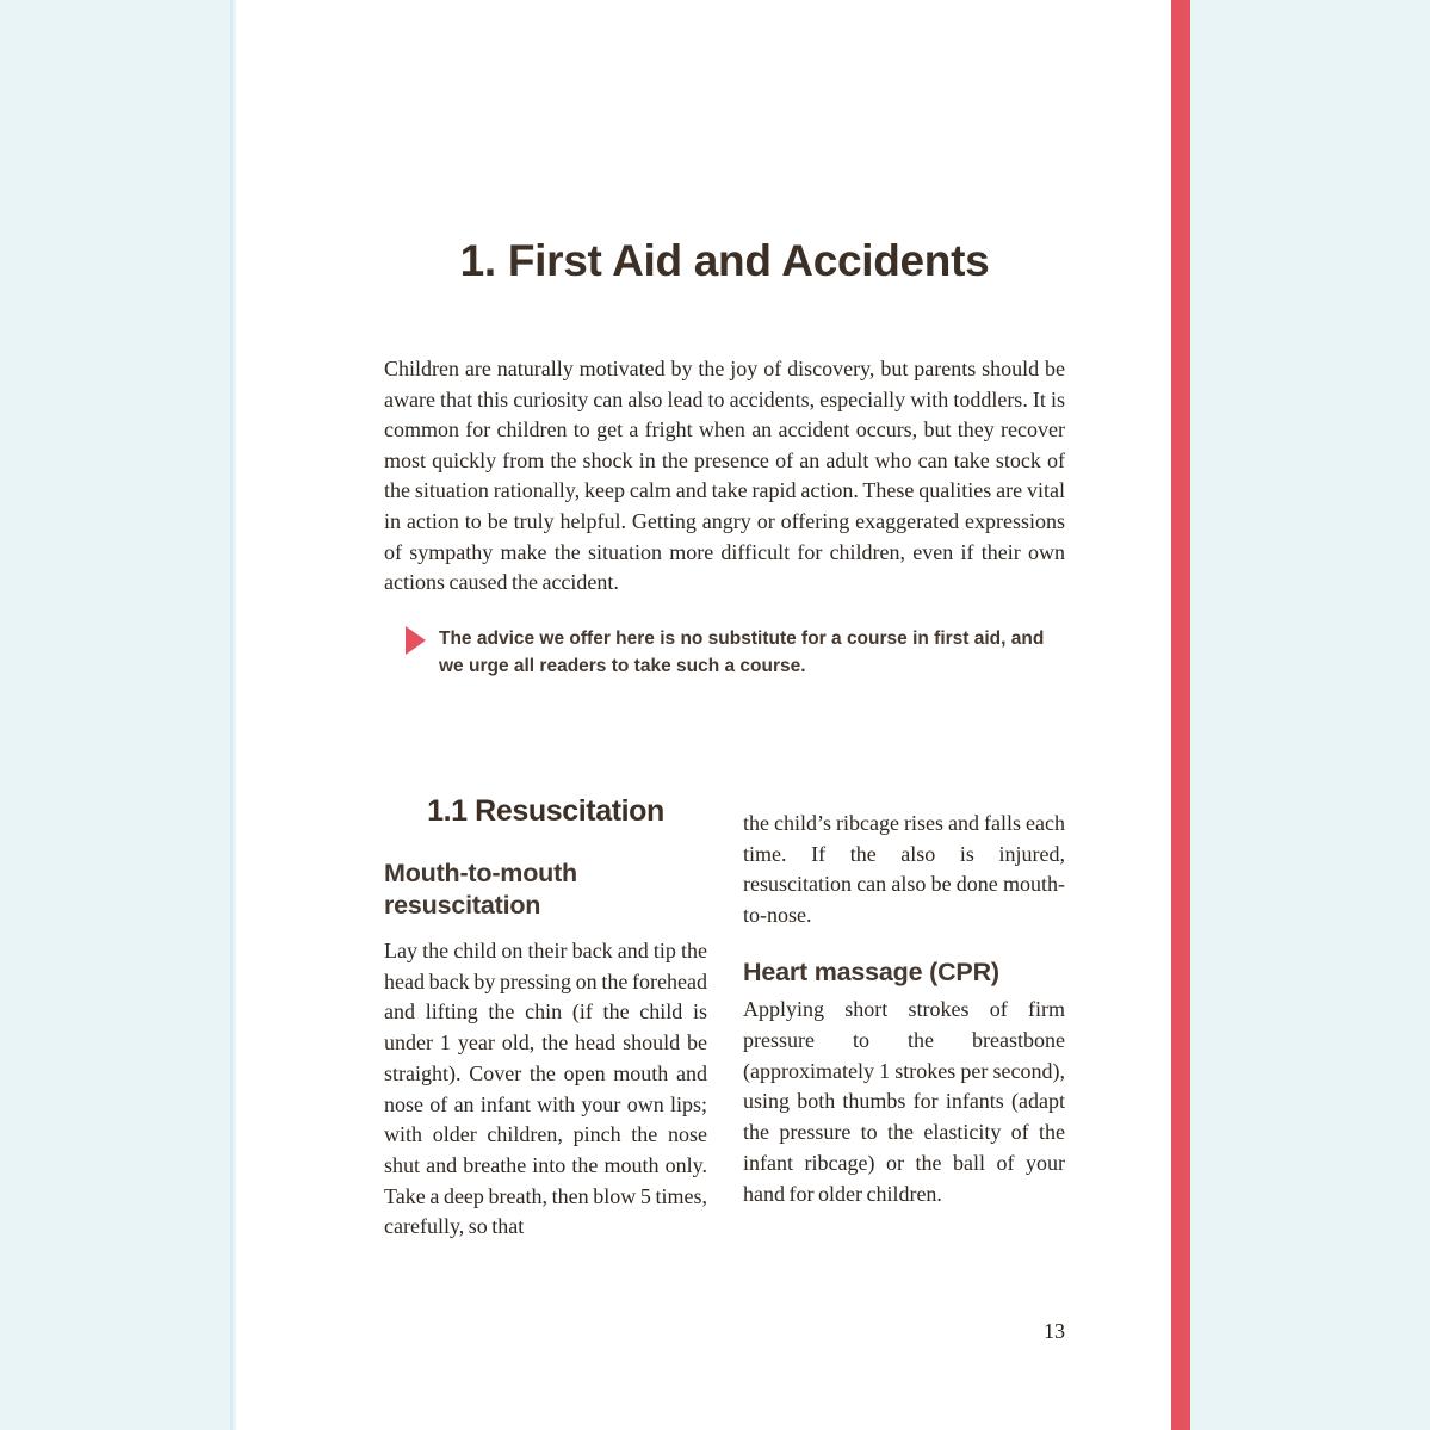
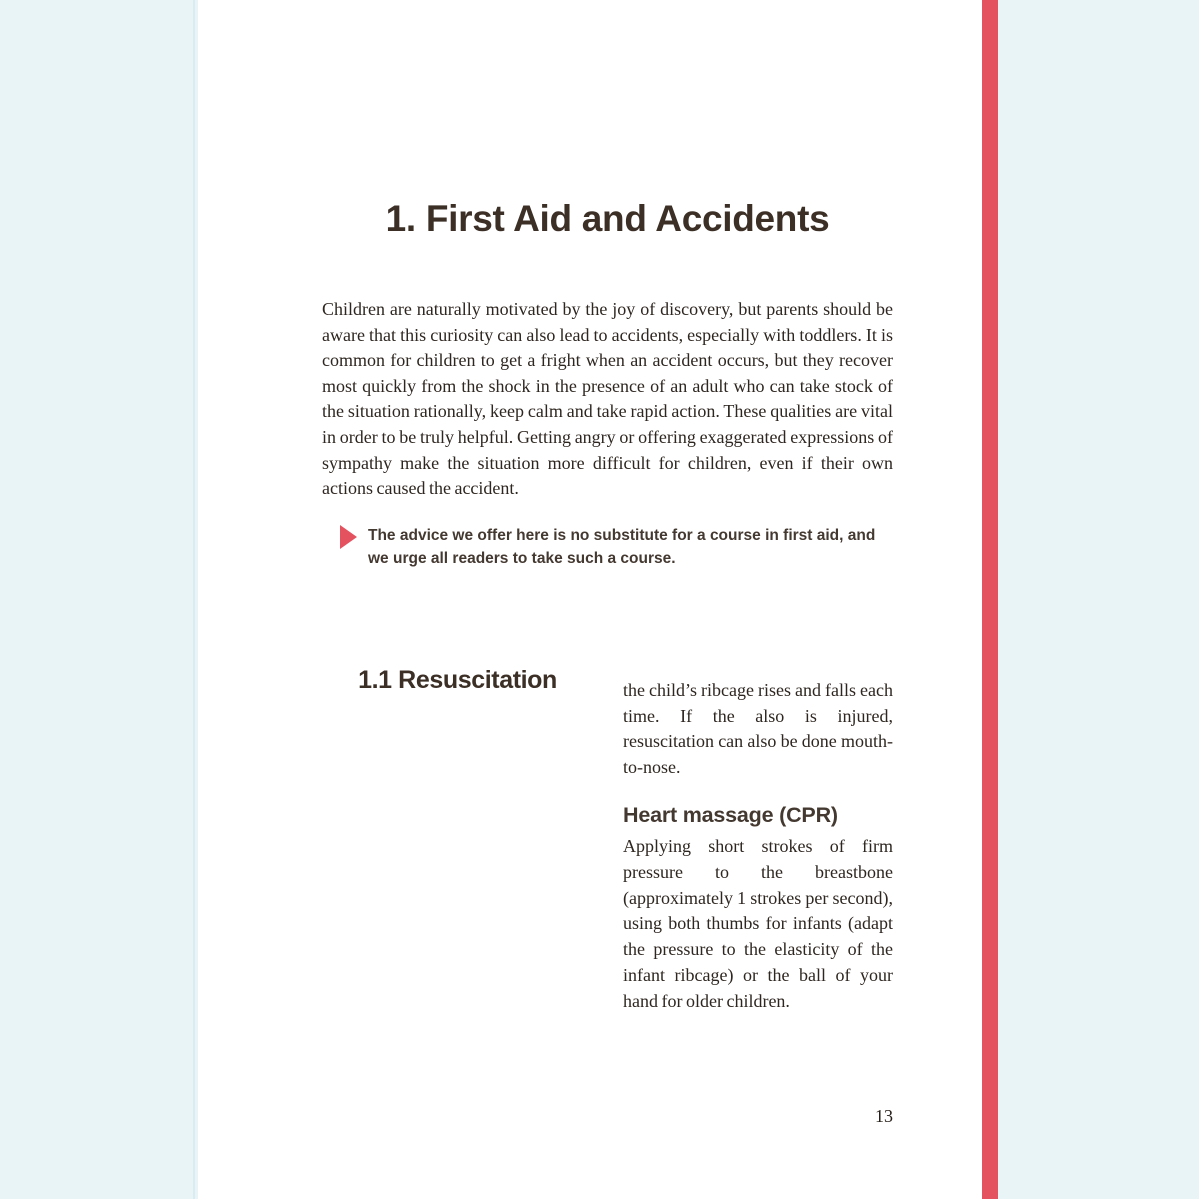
  1. First Aid and Accidents
- Children are naturally motivated by the joy of discovery, but parents should be aware that this curiosity can also lead to accidents, especially with toddlers. It is common for children to get a fright when an accident occurs, but they recover most quickly from the shock in the presence of an adult who can take stock of the situation rationally, keep calm and take rapid action. These qualities are vital in action to be truly helpful. Getting angry or offering exaggerated expressions of sympathy make the situation more difficult for children, even if their own actions caused the accident.
+ Children are naturally motivated by the joy of discovery, but parents should be aware that this curiosity can also lead to accidents, especially with toddlers. It is common for children to get a fright when an accident occurs, but they recover most quickly from the shock in the presence of an adult who can take stock of the situation rationally, keep calm and take rapid action. These qualities are vital in order to be truly helpful. Getting angry or offering exaggerated expressions of sympathy make the situation more difficult for children, even if their own actions caused the accident.
  The advice we offer here is no substitute for a course in first aid, and we urge all readers to take such a course.
  1.1 Resuscitation
- Mouth-to-mouth resuscitation
- Lay the child on their back and tip the head back by pressing on the forehead and lifting the chin (if the child is under 1 year old, the head should be straight). Cover the open mouth and nose of an infant with your own lips; with older children, pinch the nose shut and breathe into the mouth only. Take a deep breath, then blow 5 times, carefully, so that
  the child’s ribcage rises and falls each time. If the also is injured, resuscitation can also be done mouth-to-nose.
  Heart massage (CPR)
  Applying short strokes of firm pressure to the breastbone (approximately 1 strokes per second), using both thumbs for infants (adapt the pressure to the elasticity of the infant ribcage) or the ball of your hand for older children.
  13
